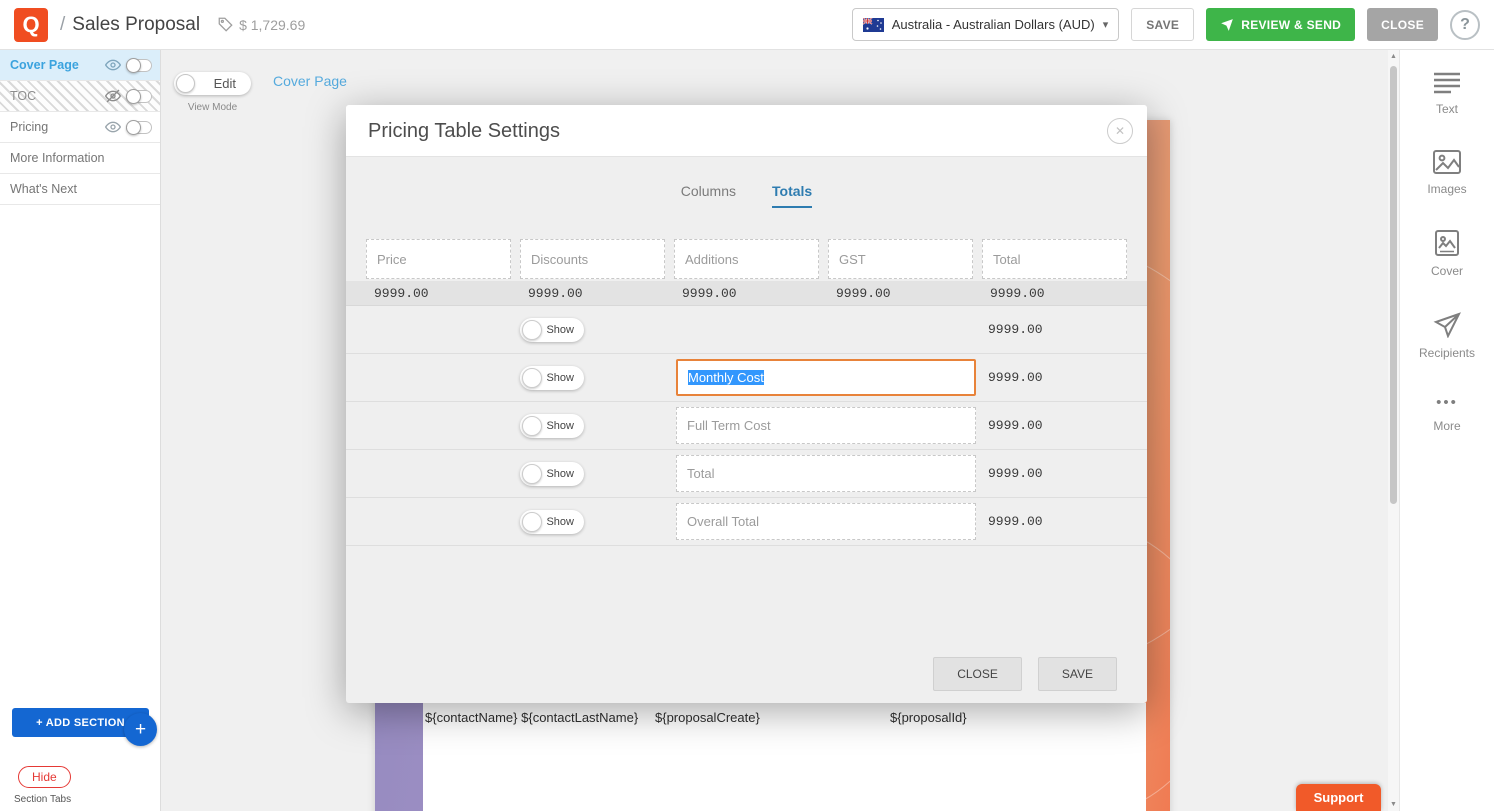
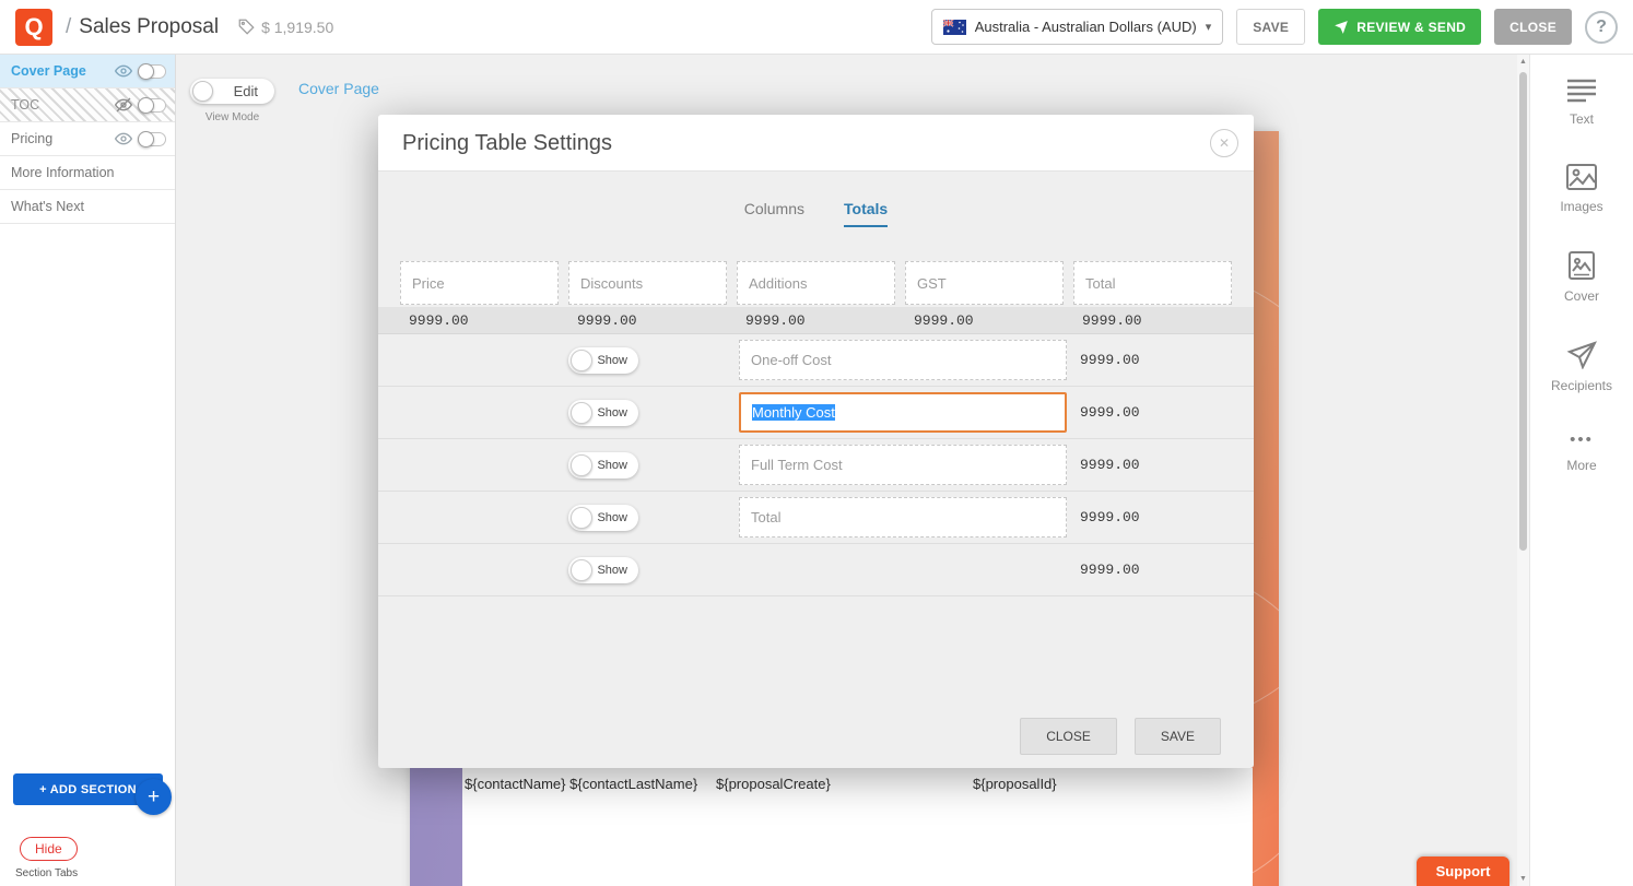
  Q
  /
  Sales Proposal
- $ 1,729.69
+ $ 1,919.50
  Australia - Australian Dollars (AUD)
  ▾
  SAVE
  REVIEW & SEND
  CLOSE
  ?
  Cover Page
  TOC
  Pricing
  More Information
  What's Next
  + ADD SECTION
  Hide
  Section Tabs
  +
  Edit
  View Mode
  Cover Page
  ${contactName} ${contactLastName}
  ${proposalCreate}
  ${proposalId}
  Pricing Table Settings
  ✕
  Columns
  Totals
  Price
  Discounts
  Additions
  GST
  Total
  9999.00
  9999.00
  9999.00
  9999.00
  9999.00
  Show
+ One-off Cost
  9999.00
  Show
  Monthly Cost
  9999.00
  Show
  Full Term Cost
  9999.00
  Show
  Total
  9999.00
  Show
- Overall Total
  9999.00
  CLOSE
  SAVE
  Text
  Images
  Cover
  Recipients
  •••
  More
  Support
